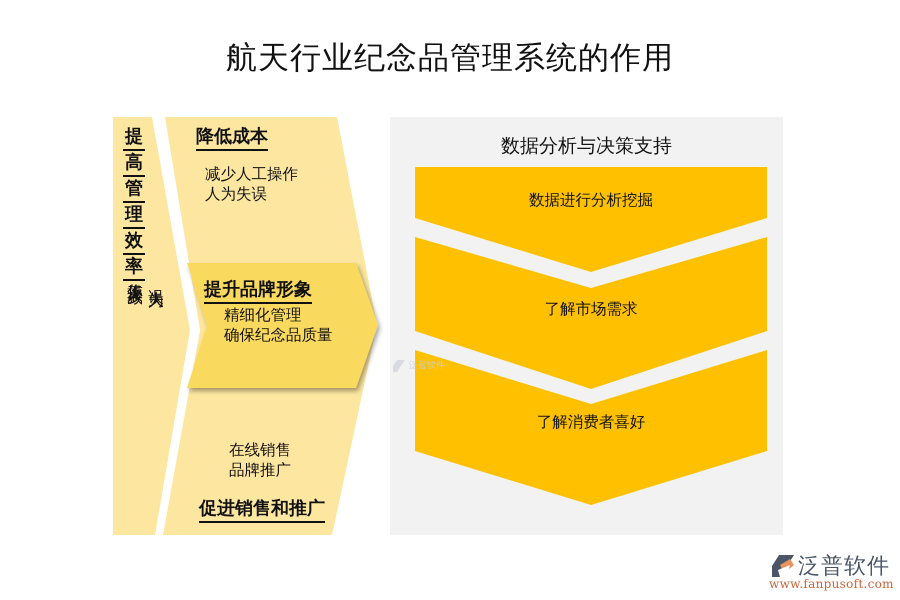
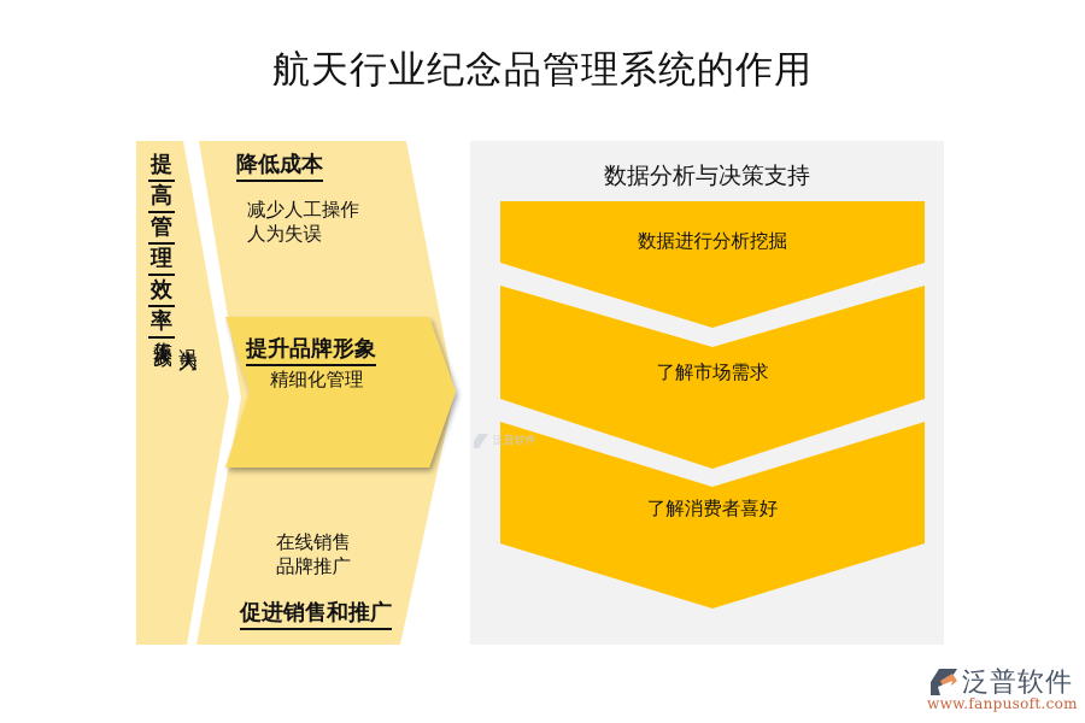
  航天行业纪念品管理系统的作用
  提
  高
  管
  理
  效
  率
  降低成本
  减少人工操作
  人为失误
  提升品牌形象
  精细化管理
- 确保纪念品质量
  在线销售
  品牌推广
  促进销售和推广
  数据分析与决策支持
  数据进行分析挖掘
  了解市场需求
  了解消费者喜好
  泛普软件
  泛普软件
  www.fanpusoft.com
